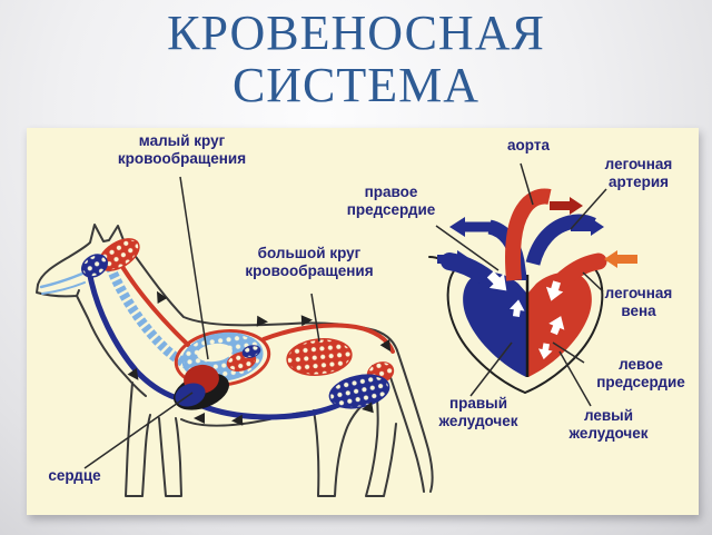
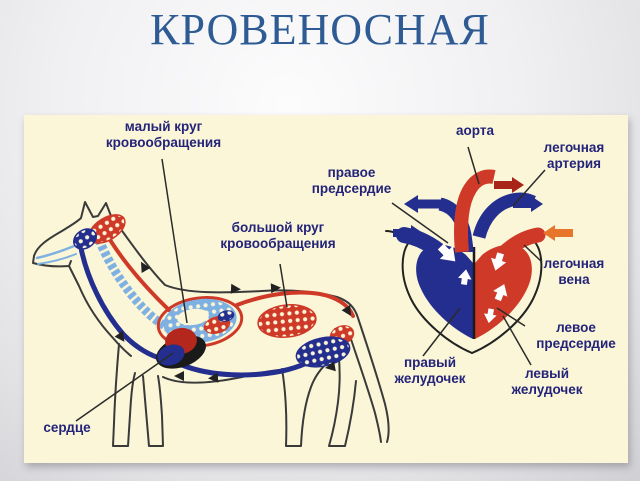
  КРОВЕНОСНАЯ
- СИСТЕМА
  малый круг
  кровообращения
  аорта
  легочная
  артерия
  правое
  предсердие
  большой круг
  кровообращения
  легочная
  вена
  левое
  предсердие
  правый
  желудочек
  левый
  желудочек
  сердце
